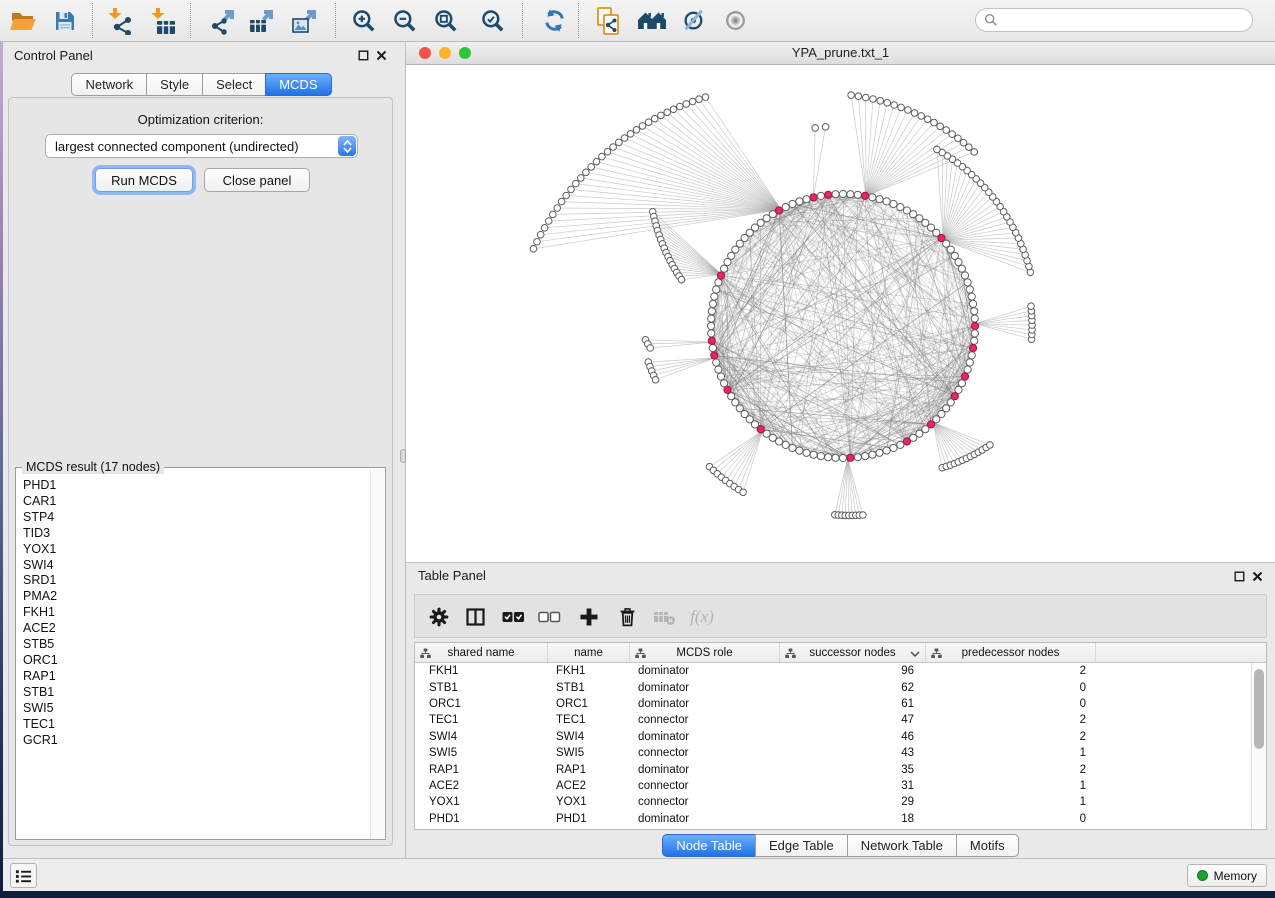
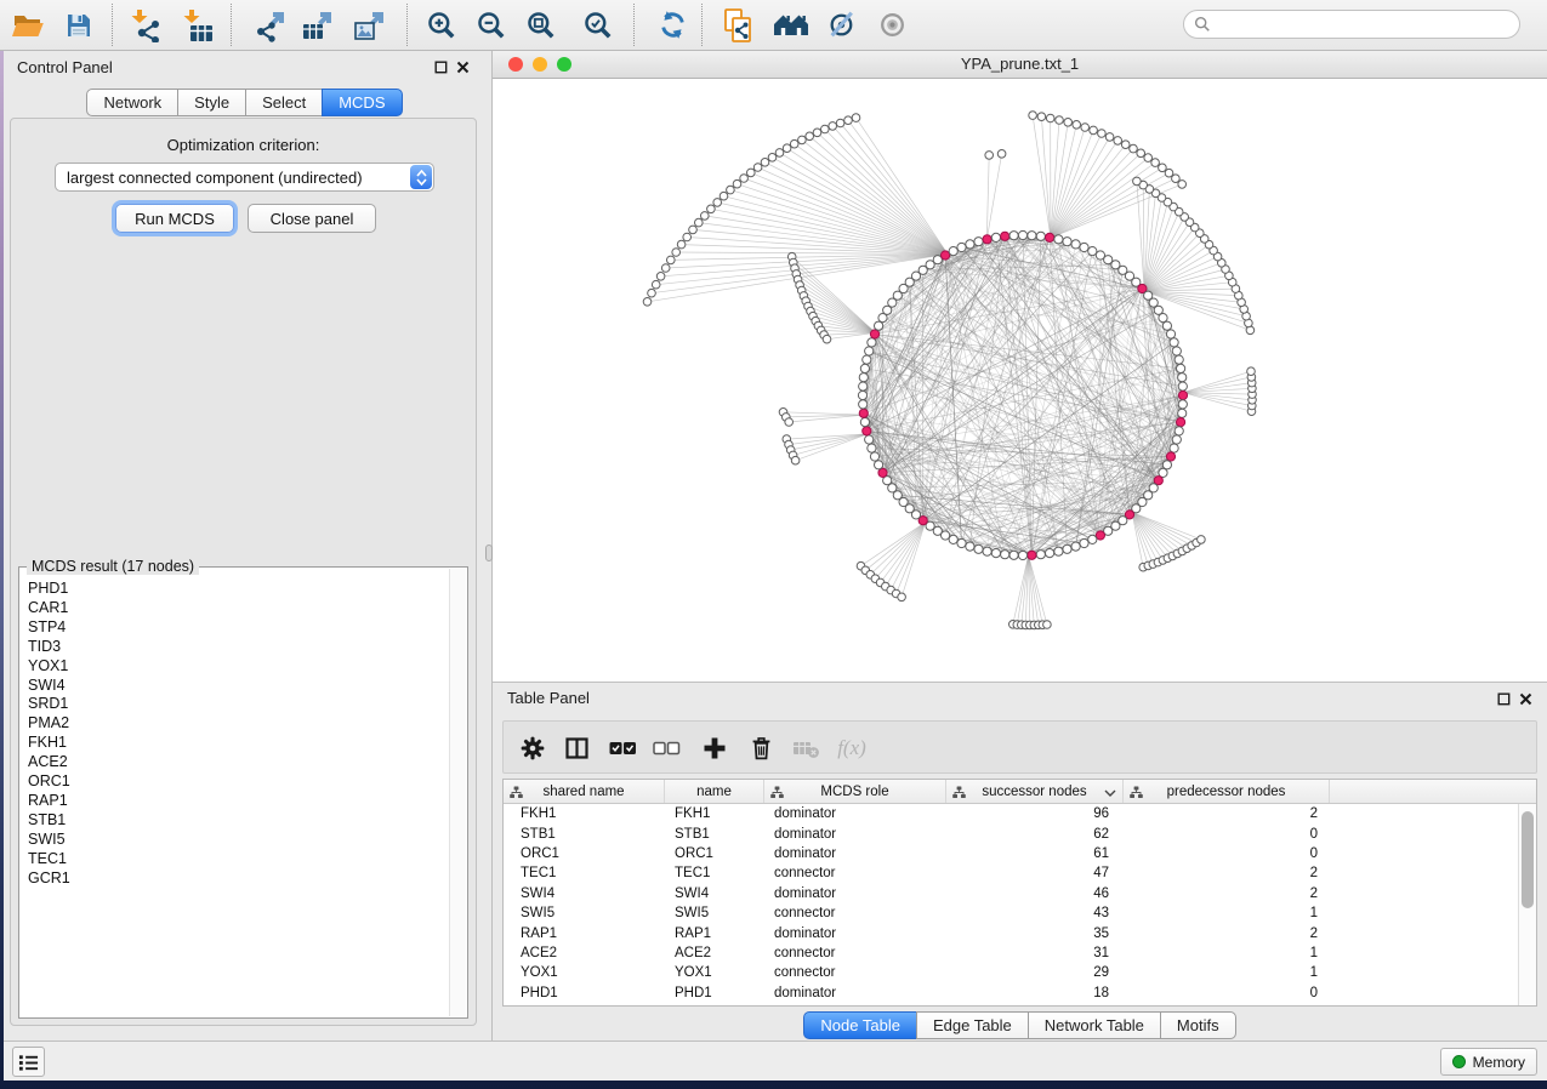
  Control Panel
  Network
  Style
  Select
  MCDS
  Optimization criterion:
  largest connected component (undirected)
  Run MCDS
  Close panel
  MCDS result (17 nodes)
  PHD1
  CAR1
  STP4
  TID3
  YOX1
  SWI4
  SRD1
  PMA2
  FKH1
  ACE2
- STB5
  ORC1
  RAP1
  STB1
  SWI5
  TEC1
  GCR1
  YPA_prune.txt_1
  Table Panel
  f(x)
  shared name
  name
  MCDS role
  successor nodes
  predecessor nodes
  FKH1
  FKH1
  dominator
  96
  2
  STB1
  STB1
  dominator
  62
  0
  ORC1
  ORC1
  dominator
  61
  0
  TEC1
  TEC1
  connector
  47
  2
  SWI4
  SWI4
  dominator
  46
  2
  SWI5
  SWI5
  connector
  43
  1
  RAP1
  RAP1
  dominator
  35
  2
  ACE2
  ACE2
  connector
  31
  1
  YOX1
  YOX1
  connector
  29
  1
  PHD1
  PHD1
  dominator
  18
  0
  Node Table
  Edge Table
  Network Table
  Motifs
  Memory
